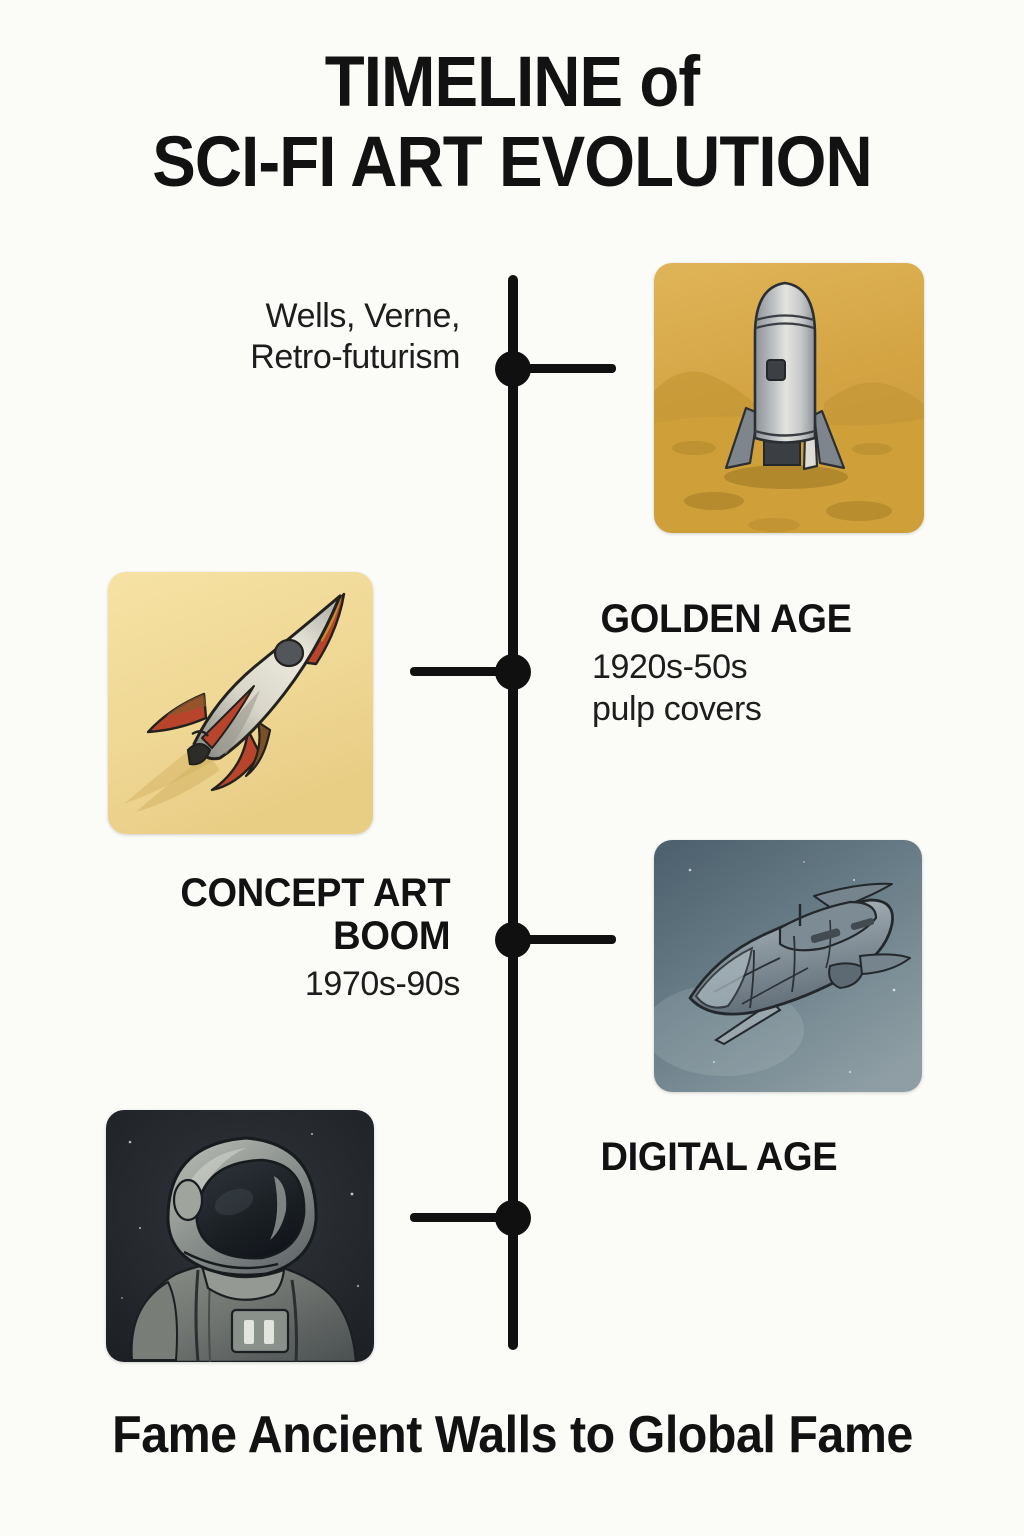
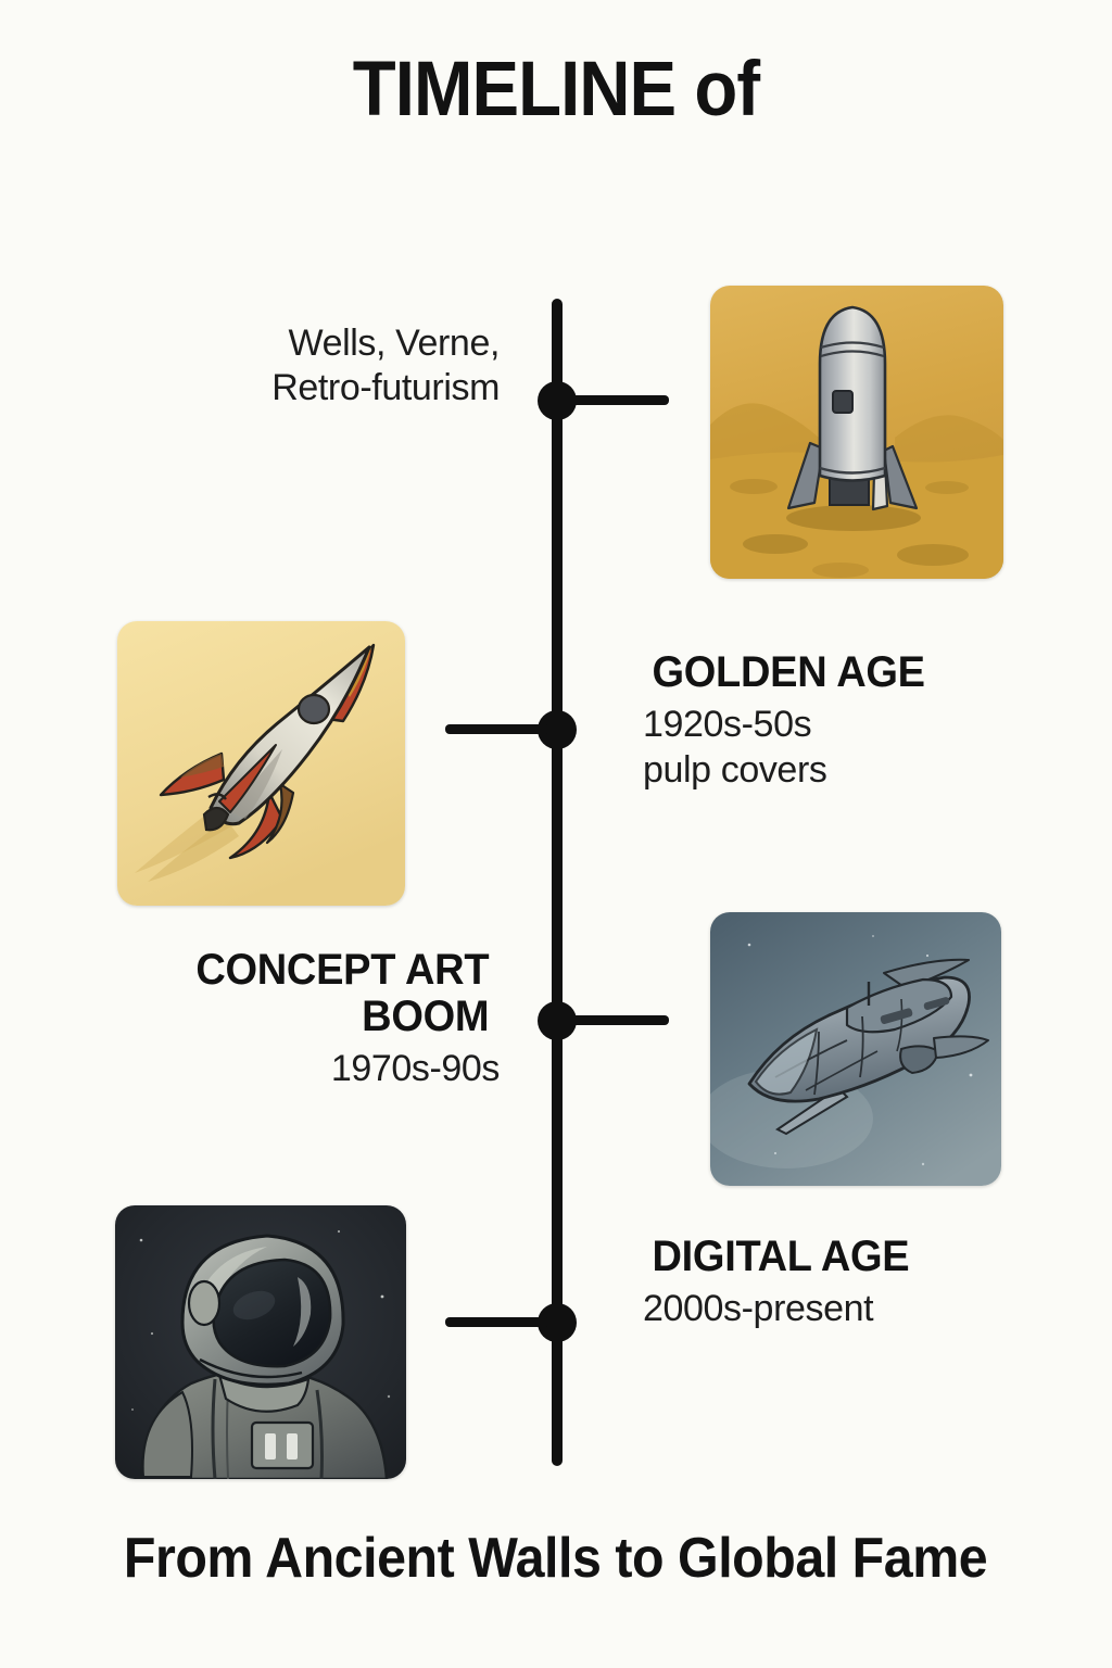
  TIMELINE of
- SCI-FI ART EVOLUTION
  Wells, Verne,
  Retro-futurism
  GOLDEN AGE
  1920s-50s
  pulp covers
  CONCEPT ART
  BOOM
  1970s-90s
  DIGITAL AGE
+ 2000s-present
- Fame Ancient Walls to Global Fame
+ From Ancient Walls to Global Fame
